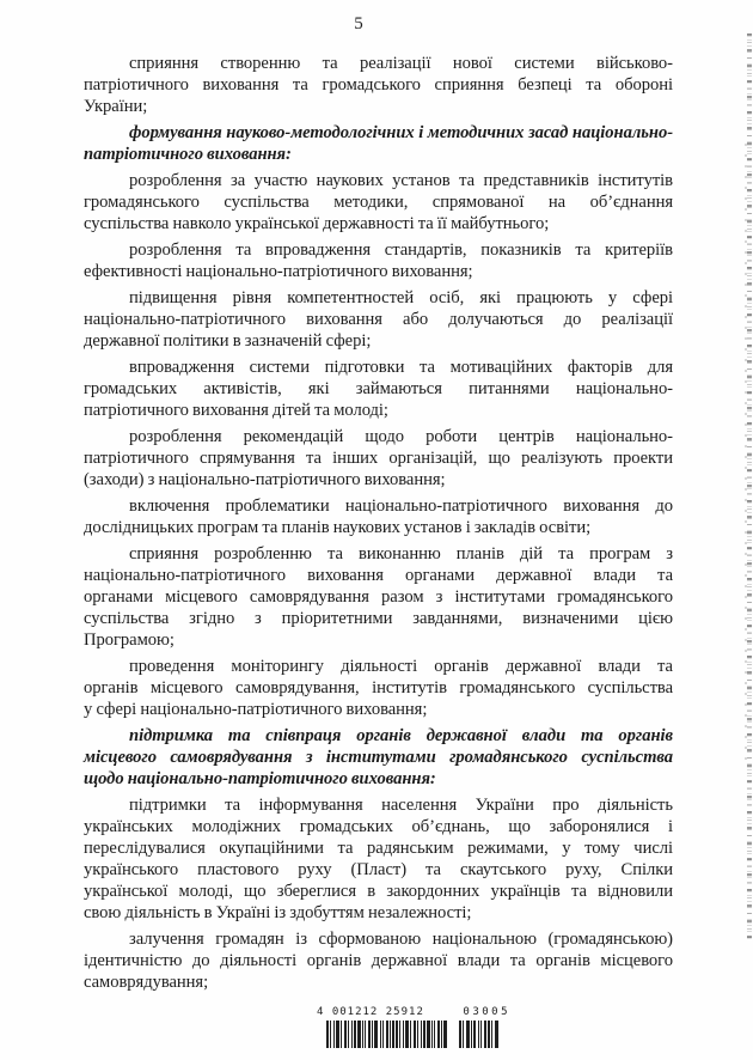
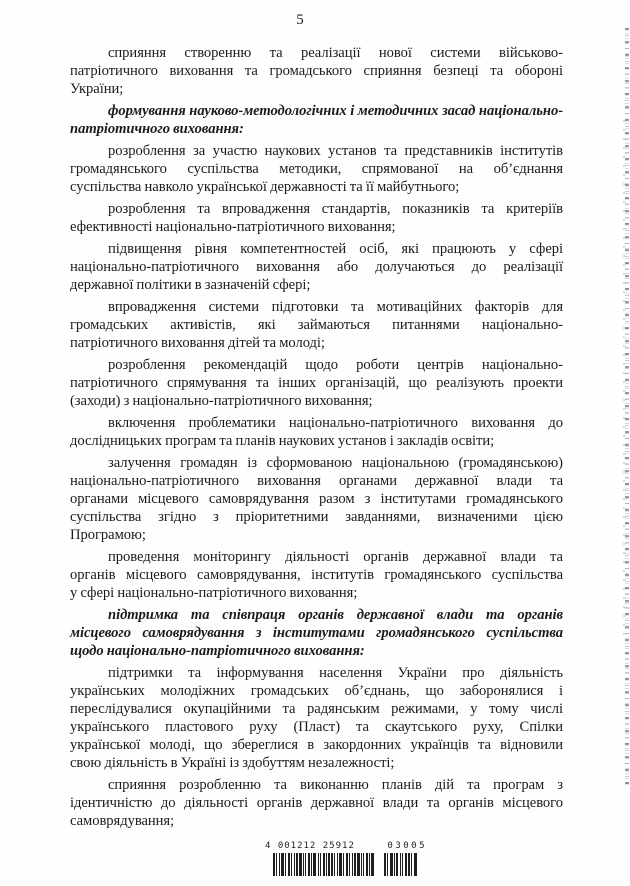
  5
  сприяння створенню та реалізації нової системи військово-
  патріотичного виховання та громадського сприяння безпеці та обороні
  України;
  формування науково-методологічних і методичних засад національно-
  патріотичного виховання:
  розроблення за участю наукових установ та представників інститутів
  громадянського суспільства методики, спрямованої на об’єднання
  суспільства навколо української державності та її майбутнього;
  розроблення та впровадження стандартів, показників та критеріїв
  ефективності національно-патріотичного виховання;
  підвищення рівня компетентностей осіб, які працюють у сфері
  національно-патріотичного виховання або долучаються до реалізації
  державної політики в зазначеній сфері;
  впровадження системи підготовки та мотиваційних факторів для
  громадських активістів, які займаються питаннями національно-
  патріотичного виховання дітей та молоді;
  розроблення рекомендацій щодо роботи центрів національно-
  патріотичного спрямування та інших організацій, що реалізують проекти
  (заходи) з національно-патріотичного виховання;
  включення проблематики національно-патріотичного виховання до
  дослідницьких програм та планів наукових установ і закладів освіти;
- сприяння розробленню та виконанню планів дій та програм з
+ залучення громадян із сформованою національною (громадянською)
  національно-патріотичного виховання органами державної влади та
  органами місцевого самоврядування разом з інститутами громадянського
  суспільства згідно з пріоритетними завданнями, визначеними цією
  Програмою;
  проведення моніторингу діяльності органів державної влади та
  органів місцевого самоврядування, інститутів громадянського суспільства
  у сфері національно-патріотичного виховання;
  підтримка та співпраця органів державної влади та органів
  місцевого самоврядування з інститутами громадянського суспільства
  щодо національно-патріотичного виховання:
  підтримки та інформування населення України про діяльність
  українських молодіжних громадських об’єднань, що заборонялися і
  переслідувалися окупаційними та радянським режимами, у тому числі
  українського пластового руху (Пласт) та скаутського руху, Спілки
  української молоді, що збереглися в закордонних українців та відновили
  свою діяльність в Україні із здобуттям незалежності;
- залучення громадян із сформованою національною (громадянською)
+ сприяння розробленню та виконанню планів дій та програм з
  ідентичністю до діяльності органів державної влади та органів місцевого
  самоврядування;
  4 001212 25912
  03005
